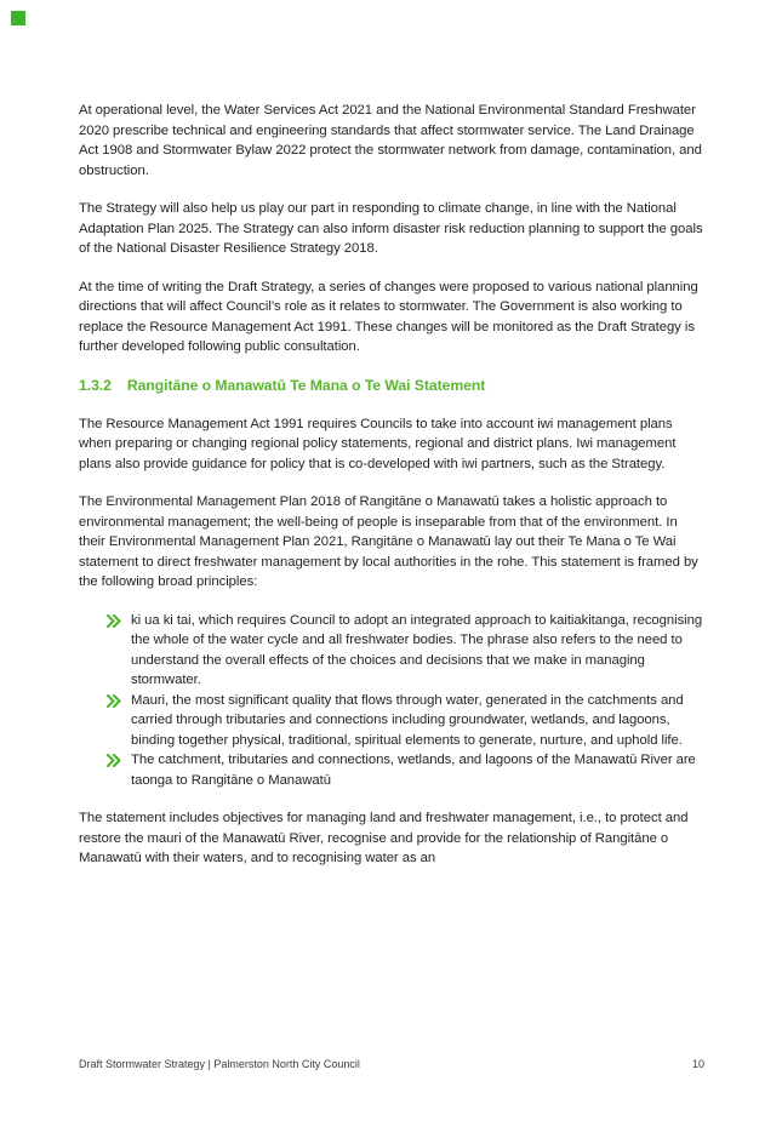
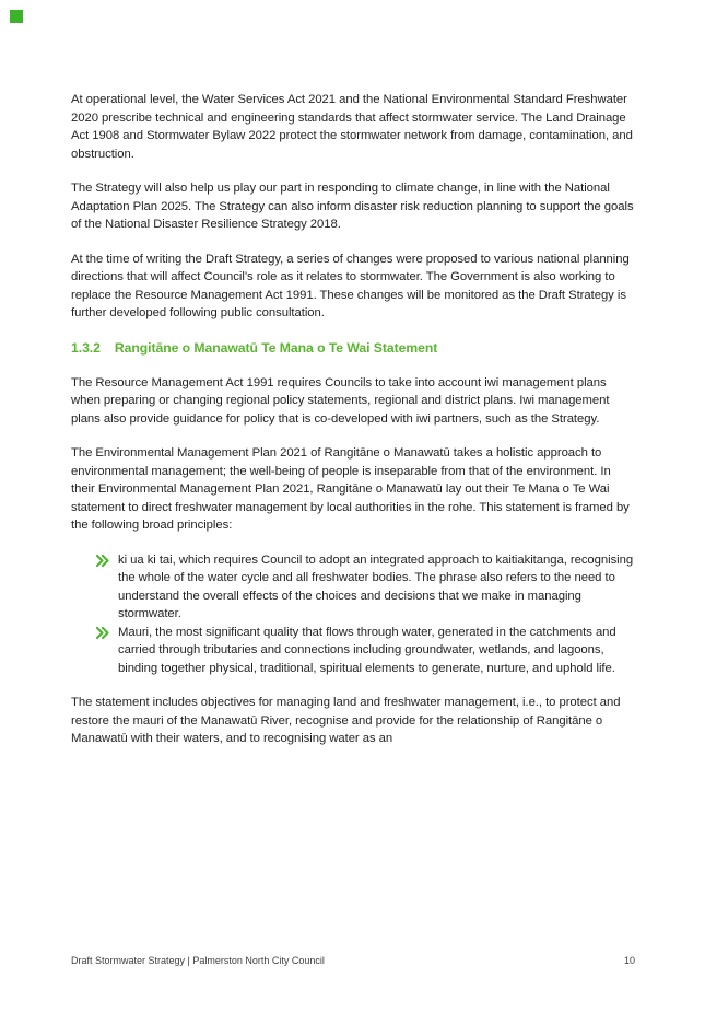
  At operational level, the Water Services Act 2021 and the National Environmental Standard Freshwater 2020 prescribe technical and engineering standards that affect stormwater service. The Land Drainage Act 1908 and Stormwater Bylaw 2022 protect the stormwater network from damage, contamination, and obstruction.
  The Strategy will also help us play our part in responding to climate change, in line with the National Adaptation Plan 2025. The Strategy can also inform disaster risk reduction planning to support the goals of the National Disaster Resilience Strategy 2018.
  At the time of writing the Draft Strategy, a series of changes were proposed to various national planning directions that will affect Council’s role as it relates to stormwater. The Government is also working to replace the Resource Management Act 1991. These changes will be monitored as the Draft Strategy is further developed following public consultation.
  1.3.2
  Rangitāne o Manawatū Te Mana o Te Wai Statement
  The Resource Management Act 1991 requires Councils to take into account iwi management plans when preparing or changing regional policy statements, regional and district plans. Iwi management plans also provide guidance for policy that is co-developed with iwi partners, such as the Strategy.
- The Environmental Management Plan 2018 of Rangitāne o Manawatū takes a holistic approach to environmental management; the well-being of people is inseparable from that of the environment. In their Environmental Management Plan 2021, Rangitāne o Manawatū lay out their Te Mana o Te Wai statement to direct freshwater management by local authorities in the rohe. This statement is framed by the following broad principles:
+ The Environmental Management Plan 2021 of Rangitāne o Manawatū takes a holistic approach to environmental management; the well-being of people is inseparable from that of the environment. In their Environmental Management Plan 2021, Rangitāne o Manawatū lay out their Te Mana o Te Wai statement to direct freshwater management by local authorities in the rohe. This statement is framed by the following broad principles:
  ki ua ki tai, which requires Council to adopt an integrated approach to kaitiakitanga, recognising the whole of the water cycle and all freshwater bodies. The phrase also refers to the need to understand the overall effects of the choices and decisions that we make in managing stormwater.
  Mauri, the most significant quality that flows through water, generated in the catchments and carried through tributaries and connections including groundwater, wetlands, and lagoons, binding together physical, traditional, spiritual elements to generate, nurture, and uphold life.
- The catchment, tributaries and connections, wetlands, and lagoons of the Manawatū River are taonga to Rangitāne o Manawatū
  The statement includes objectives for managing land and freshwater management, i.e., to protect and restore the mauri of the Manawatū River, recognise and provide for the relationship of Rangitāne o Manawatū with their waters, and to recognising water as an
  Draft Stormwater Strategy | Palmerston North City Council
  10
